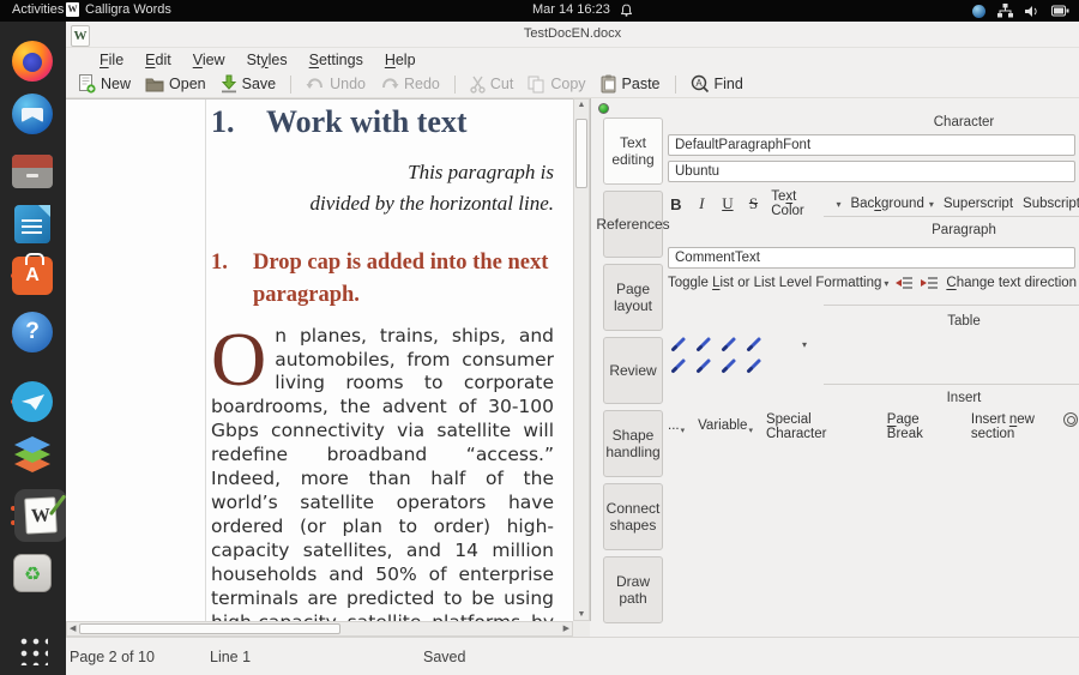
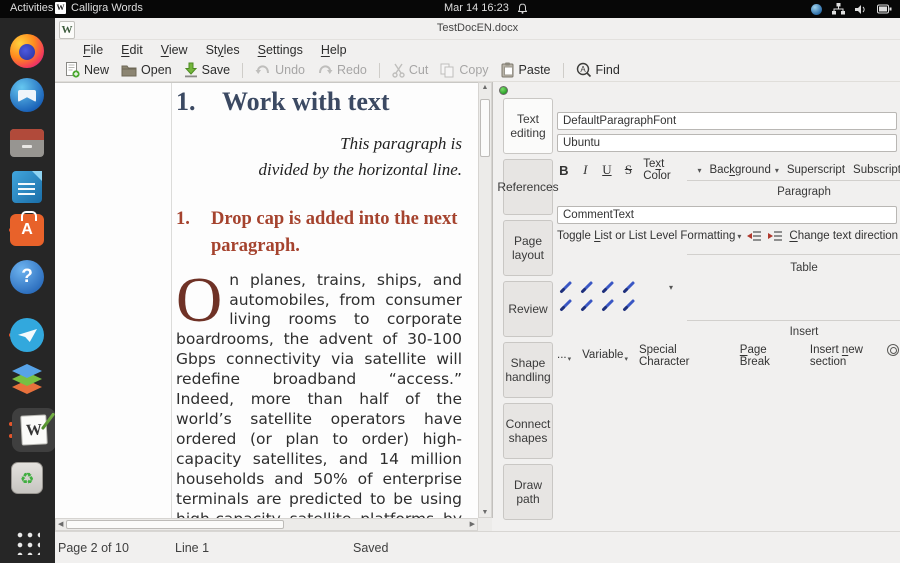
  Activities
  W
  Calligra Words
  Mar 14 16:23
  A
  ?
  ♻
  W
  TestDocEN.docx
  File
  Edit
  View
  Styles
  Settings
  Help
  New
  Open
  Save
  Undo
  Redo
  Cut
  Copy
  Paste
  A
  Find
  1. Work with text
  This paragraph is
  divided by the horizontal line.
  1.
  Drop cap is added into the next paragraph.
  O
  n planes, trains, ships, and automobiles, from consumer living rooms to corporate boardrooms, the advent of 30-100 Gbps connectivity via satellite will redefine broadband “access.” Indeed, more than half of the world’s satellite operators have ordered (or plan to order) high-capacity satellites, and 14 million households and 50% of enterprise terminals are predicted to be using
  Text editing
  References
  Page layout
  Review
  Shape handling
  Connect shapes
  Draw path
- Character
  DefaultParagraphFont
  Ubuntu
  B
  I
  U
  S
  Text Color
  ▾
  Background
  ▾
  Superscript
  Subscript
  Paragraph
  CommentText
  Toggle List or List Level Formatting
  ▾
  Change text direction
  Table
  ▾
  Insert
  ...
  Variable
  Special Character
  Page Break
  Insert new section
  Page 2 of 10
  Line 1
  Saved
